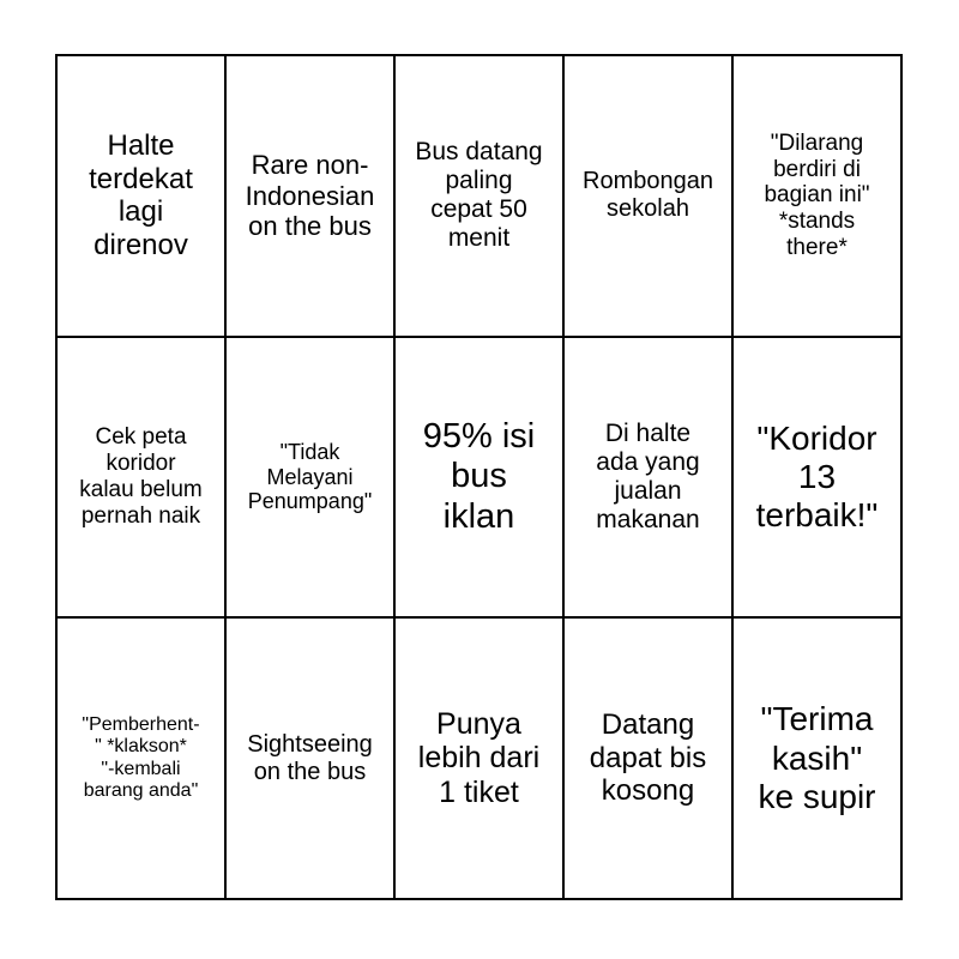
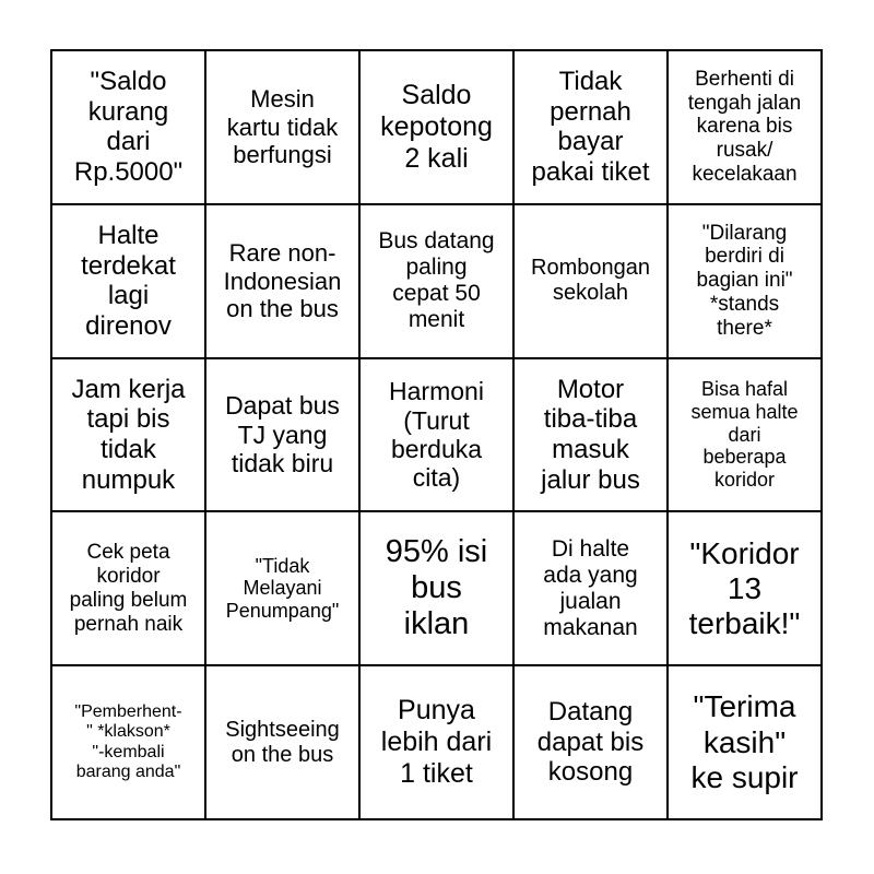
+ "Saldo kurang dari Rp.5000"	Mesin kartu tidak berfungsi	Saldo kepotong 2 kali	Tidak pernah bayar pakai tiket	Berhenti di tengah jalan karena bis rusak/ kecelakaan
  Halte terdekat lagi direnov	Rare non- Indonesian on the bus	Bus datang paling cepat 50 menit	Rombongan sekolah	"Dilarang berdiri di bagian ini" *stands there*
+ Jam kerja tapi bis tidak numpuk	Dapat bus TJ yang tidak biru	Harmoni (Turut berduka cita)	Motor tiba-tiba masuk jalur bus	Bisa hafal semua halte dari beberapa koridor
- Cek peta koridor kalau belum pernah naik	"Tidak Melayani Penumpang"	95% isi bus iklan	Di halte ada yang jualan makanan	"Koridor 13 terbaik!"
+ Cek peta koridor paling belum pernah naik	"Tidak Melayani Penumpang"	95% isi bus iklan	Di halte ada yang jualan makanan	"Koridor 13 terbaik!"
  "Pemberhent- " *klakson* "-kembali barang anda"	Sightseeing on the bus	Punya lebih dari 1 tiket	Datang dapat bis kosong	"Terima kasih" ke supir
